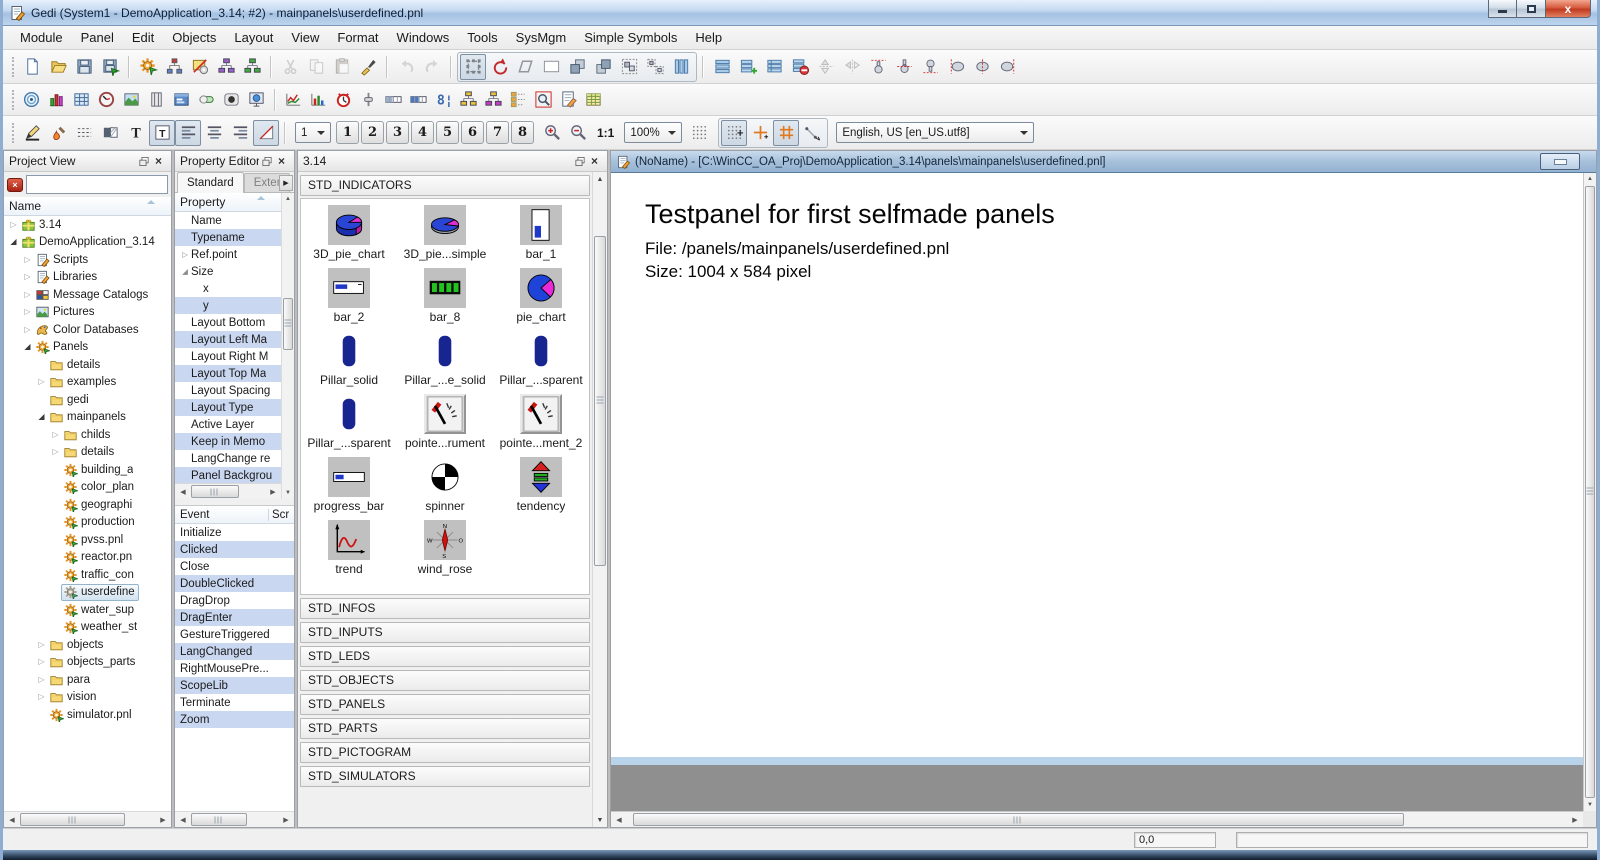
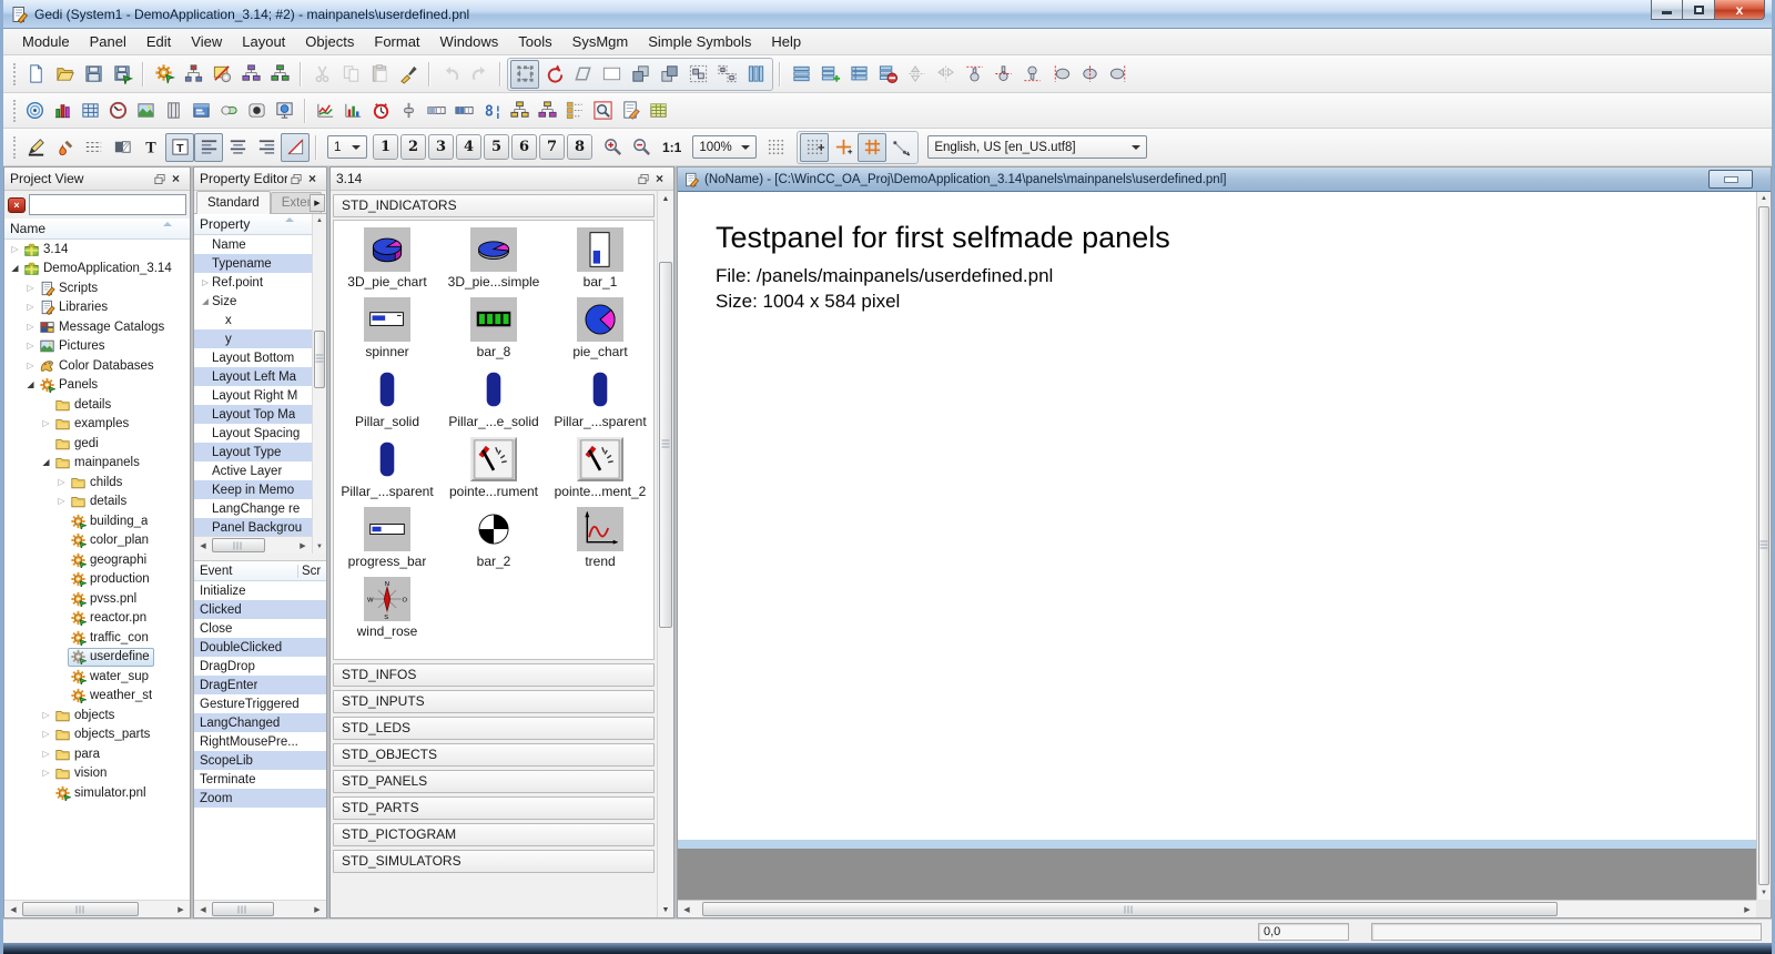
  Gedi (System1 - DemoApplication_3.14; #2) - mainpanels\userdefined.pnl
  x
  Module
  Panel
  Edit
- Objects
+ View
  Layout
- View
+ Objects
  Format
  Windows
  Tools
  SysMgm
  Simple Symbols
  Help
  8¦
  T
  T
  1
  1
  2
  3
  4
  5
  6
  7
  8
  1:1
  100%
  English, US [en_US.utf8]
  Project View
  ×
  ×
  Name
  ▷
  3.14
  ◢
  DemoApplication_3.14
  ▷
  Scripts
  ▷
  Libraries
  ▷
  Message Catalogs
  ▷
  Pictures
  ▷
  Color Databases
  ◢
  Panels
  details
  ▷
  examples
  gedi
  ◢
  mainpanels
  ▷
  childs
  ▷
  details
  building_a
  color_plan
  geographi
  production
  pvss.pnl
  reactor.pn
  traffic_con
  userdefine
  water_sup
  weather_st
  ▷
  objects
  ▷
  objects_parts
  ▷
  para
  ▷
  vision
  simulator.pnl
  Property Editor
  ×
  Standard
  Property
  Name
  Typename
  ▷
  Ref.point
  ◢
  Size
  x
  y
  Layout Bottom
  Layout Left Ma
  Layout Right M
  Layout Top Ma
  Layout Spacing
  Layout Type
  Active Layer
  Keep in Memo
  LangChange re
  Panel Backgrou
  Event
  Scr
  Initialize
  Clicked
  Close
  DoubleClicked
  DragDrop
  DragEnter
  GestureTriggered
  LangChanged
  RightMousePre...
  ScopeLib
  Terminate
  Zoom
  3.14
  ×
  STD_INDICATORS
  3D_pie_chart
  3D_pie...simple
  bar_1
- bar_2
+ spinner
  bar_8
  pie_chart
  Pillar_solid
  Pillar_...e_solid
  Pillar_...sparent
  Pillar_...sparent
  pointe...rument
  pointe...ment_2
  progress_bar
- spinner
+ bar_2
- tendency
  trend
  wind_rose
  STD_INFOS
  STD_INPUTS
  STD_LEDS
  STD_OBJECTS
  STD_PANELS
  STD_PARTS
  STD_PICTOGRAM
  STD_SIMULATORS
  (NoName) - [C:\WinCC_OA_Proj\DemoApplication_3.14\panels\mainpanels\userdefined.pnl]
  Testpanel for first selfmade panels
  File: /panels/mainpanels/userdefined.pnl
  Size: 1004 x 584 pixel
  0,0
